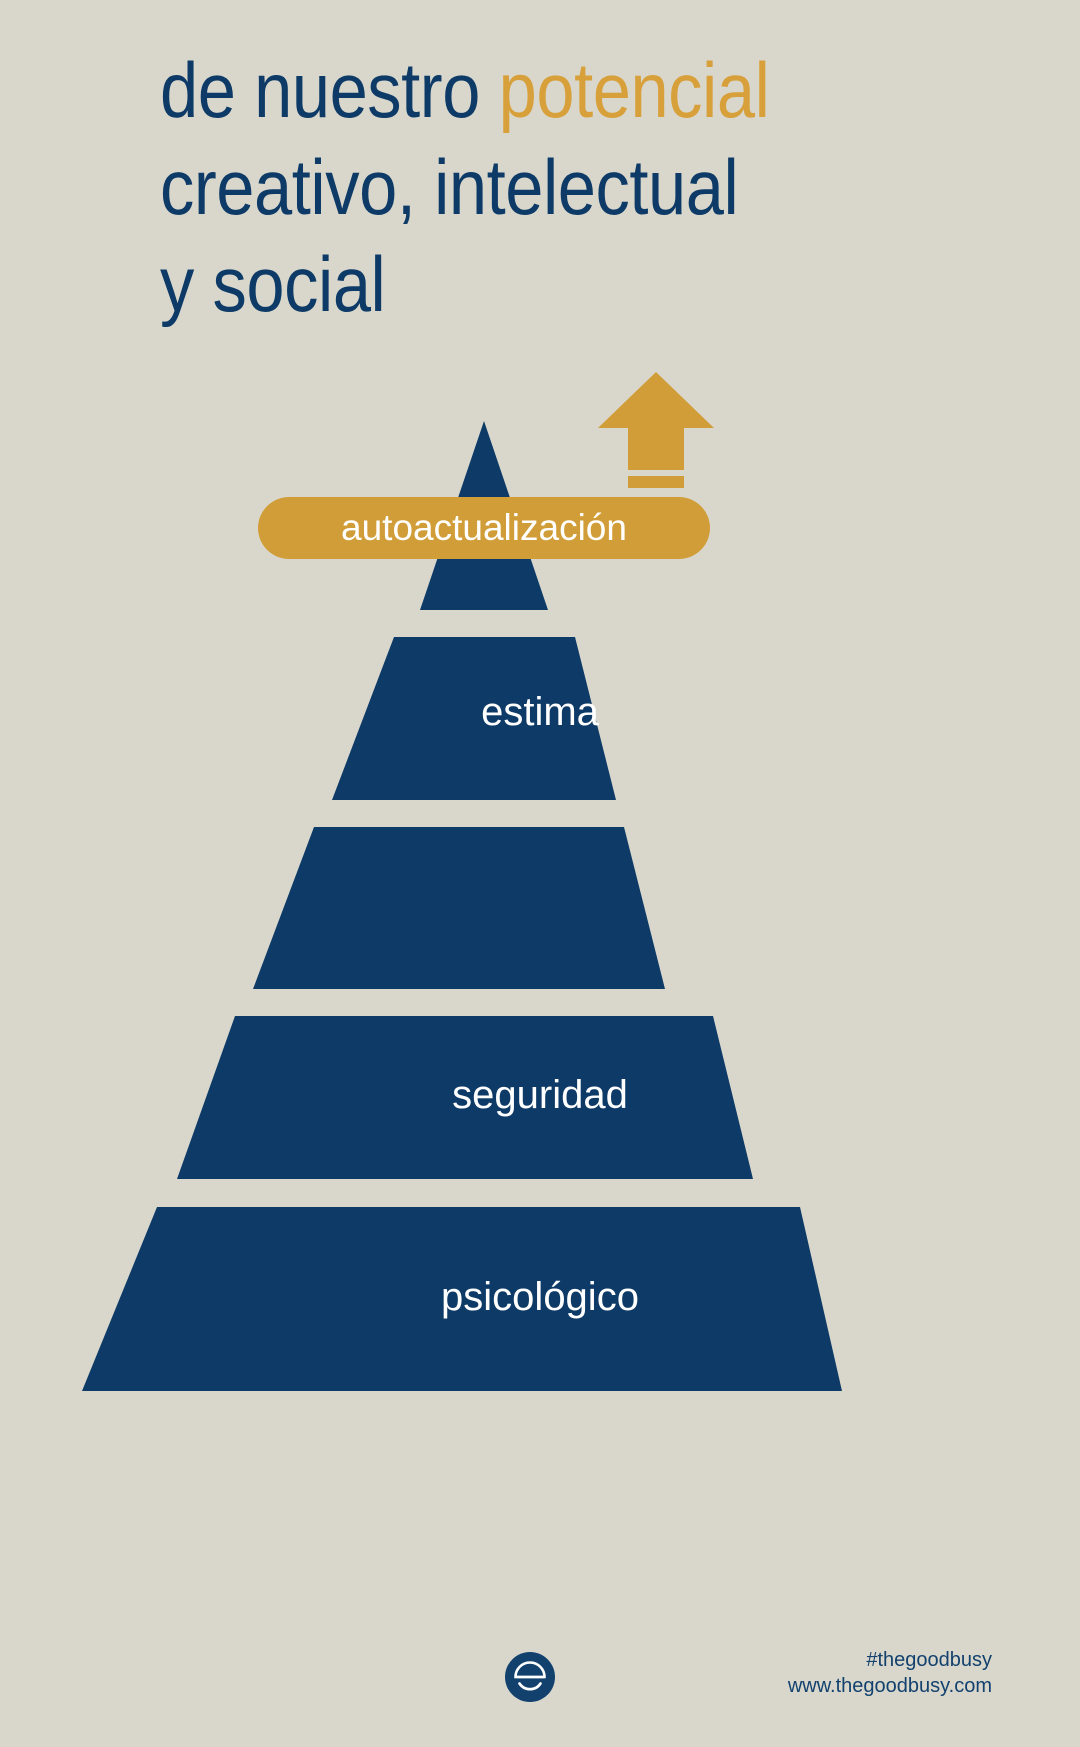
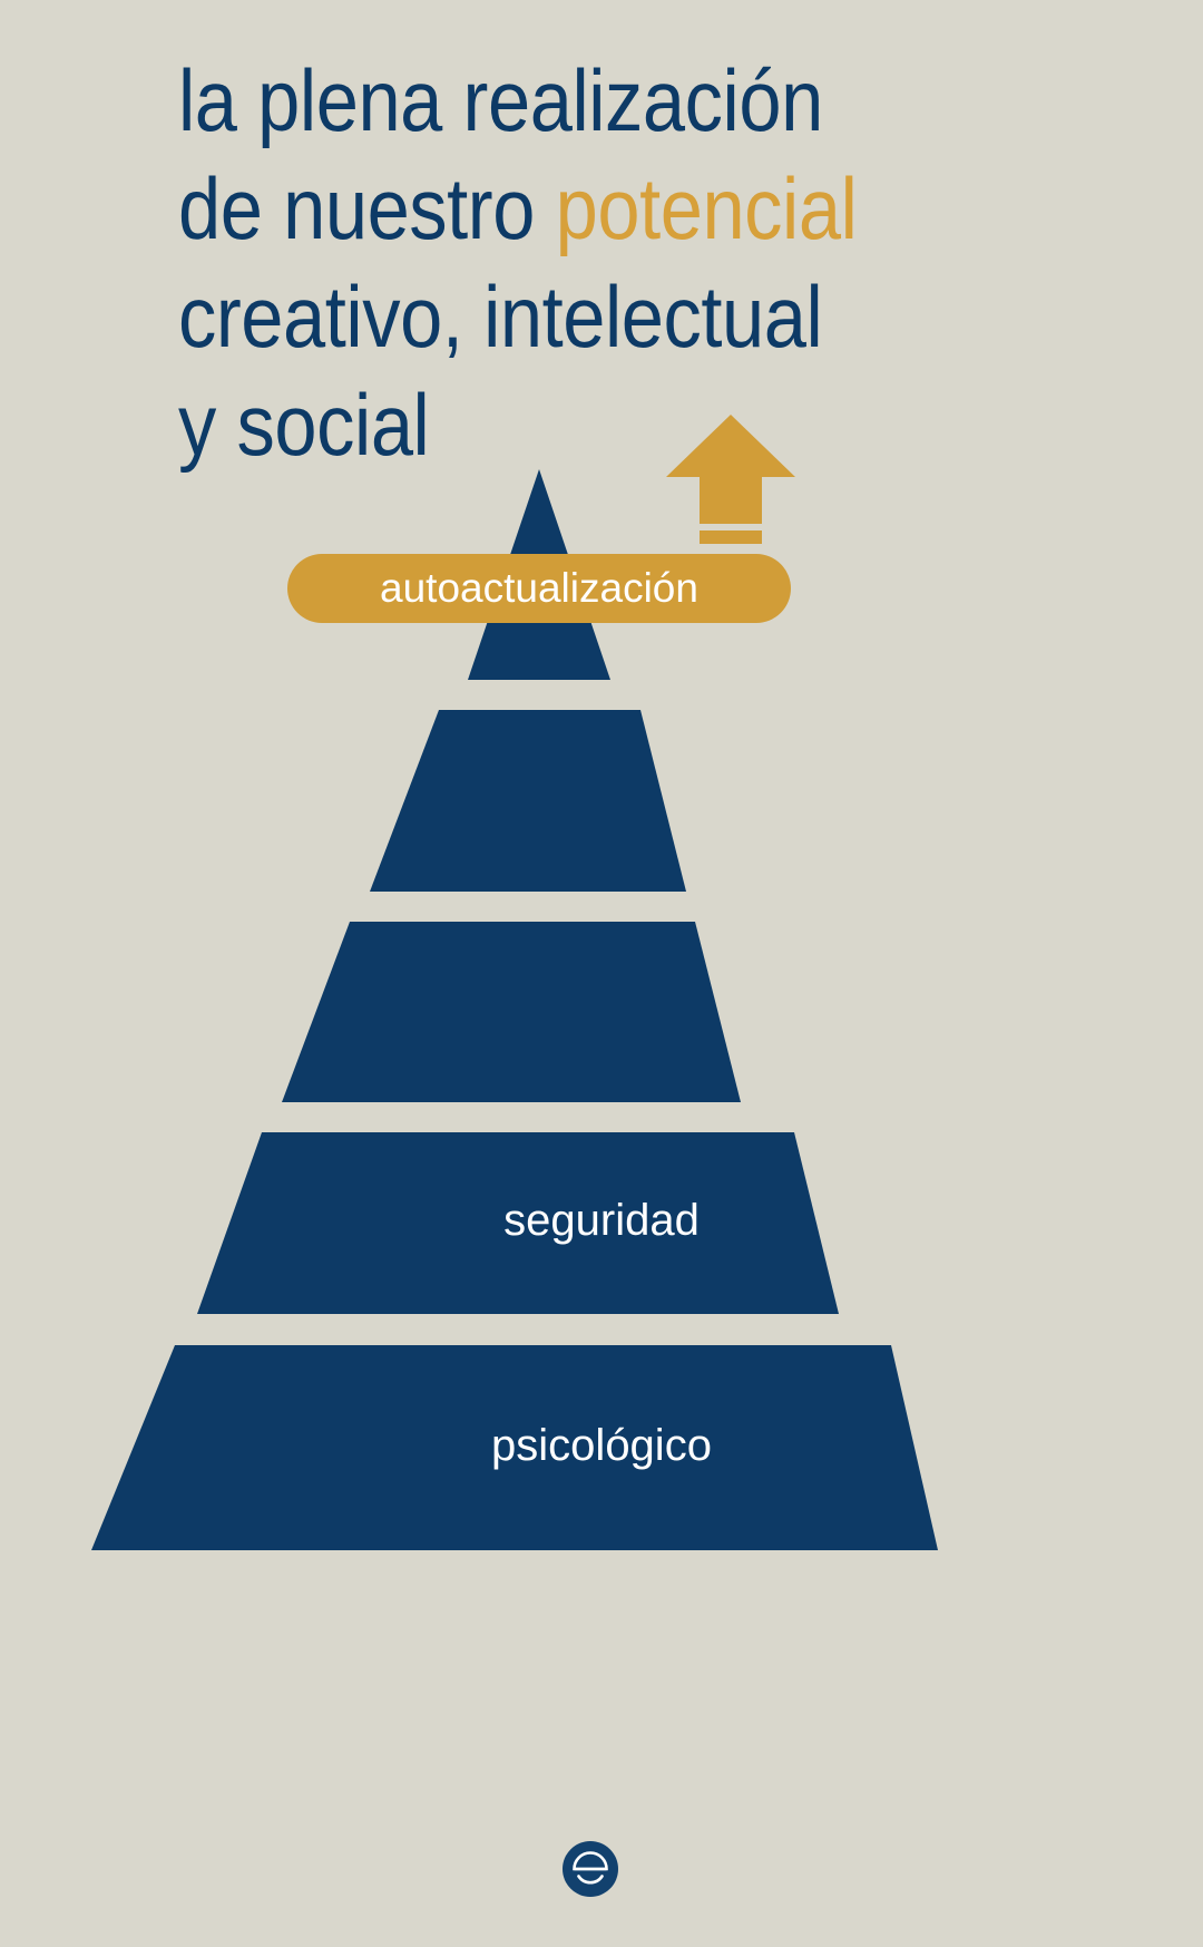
+ la plena realización
  de nuestro potencial
  creativo, intelectual
  y social
  autoactualización
- estima
  seguridad
  psicológico
- #thegoodbusy
- www.thegoodbusy.com
